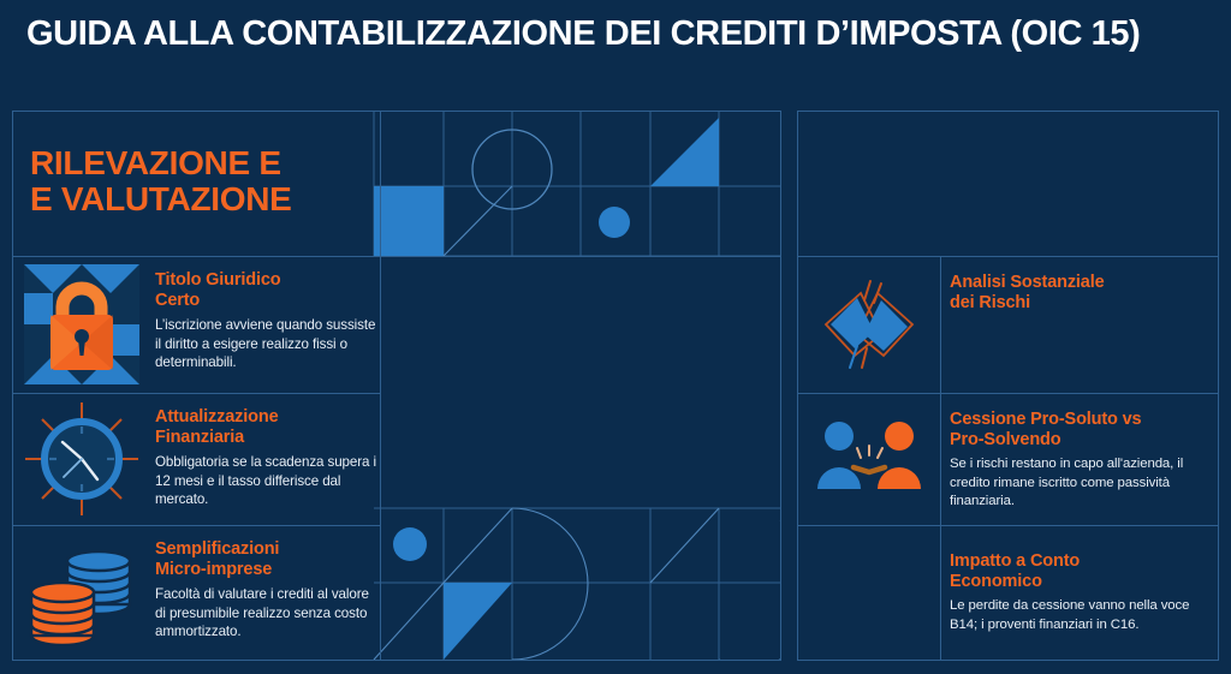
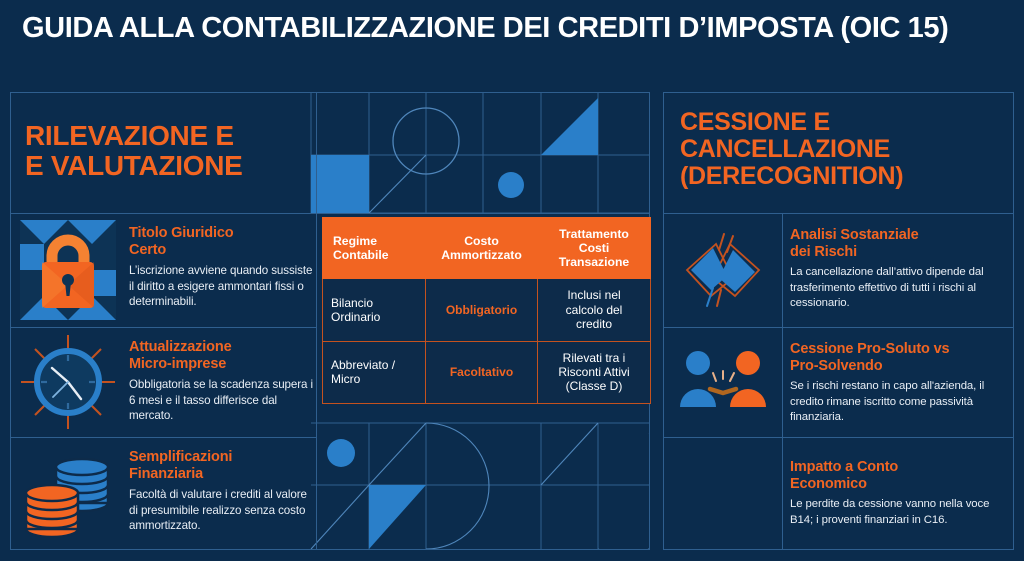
  GUIDA ALLA CONTABILIZZAZIONE DEI CREDITI D’IMPOSTA (OIC 15)
  RILEVAZIONE E
  E VALUTAZIONE
  Titolo Giuridico
  Certo
- L’iscrizione avviene quando sussiste il diritto a esigere realizzo fissi o determinabili.
+ L’iscrizione avviene quando sussiste il diritto a esigere ammontari fissi o determinabili.
  Attualizzazione
- Finanziaria
+ Micro-imprese
- Obbligatoria se la scadenza supera i 12 mesi e il tasso differisce dal mercato.
+ Obbligatoria se la scadenza supera i 6 mesi e il tasso differisce dal mercato.
  Semplificazioni
- Micro-imprese
+ Finanziaria
  Facoltà di valutare i crediti al valore di presumibile realizzo senza costo ammortizzato.
+ Regime Contabile	Costo Ammortizzato	Trattamento Costi Transazione
+ Bilancio Ordinario	Obbligatorio	Inclusi nel calcolo del credito
+ Abbreviato / Micro	Facoltativo	Rilevati tra i Risconti Attivi (Classe D)
+ CESSIONE E
+ CANCELLAZIONE
+ (DERECOGNITION)
  Analisi Sostanziale
  dei Rischi
+ La cancellazione dall’attivo dipende dal trasferimento effettivo di tutti i rischi al cessionario.
  Cessione Pro-Soluto vs
  Pro-Solvendo
  Se i rischi restano in capo all'azienda, il credito rimane iscritto come passività finanziaria.
  Impatto a Conto
  Economico
  Le perdite da cessione vanno nella voce B14; i proventi finanziari in C16.
